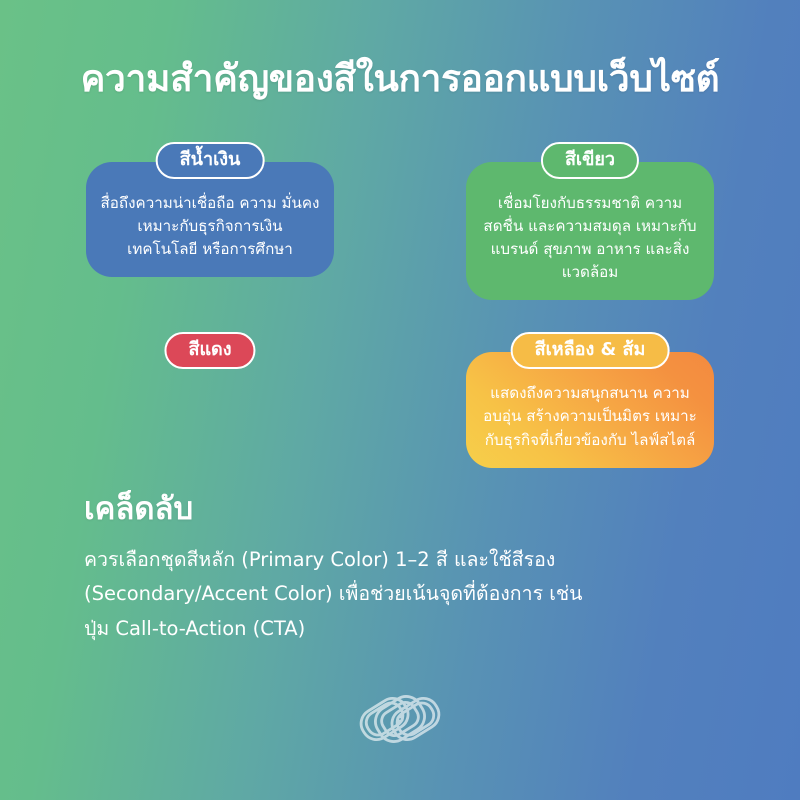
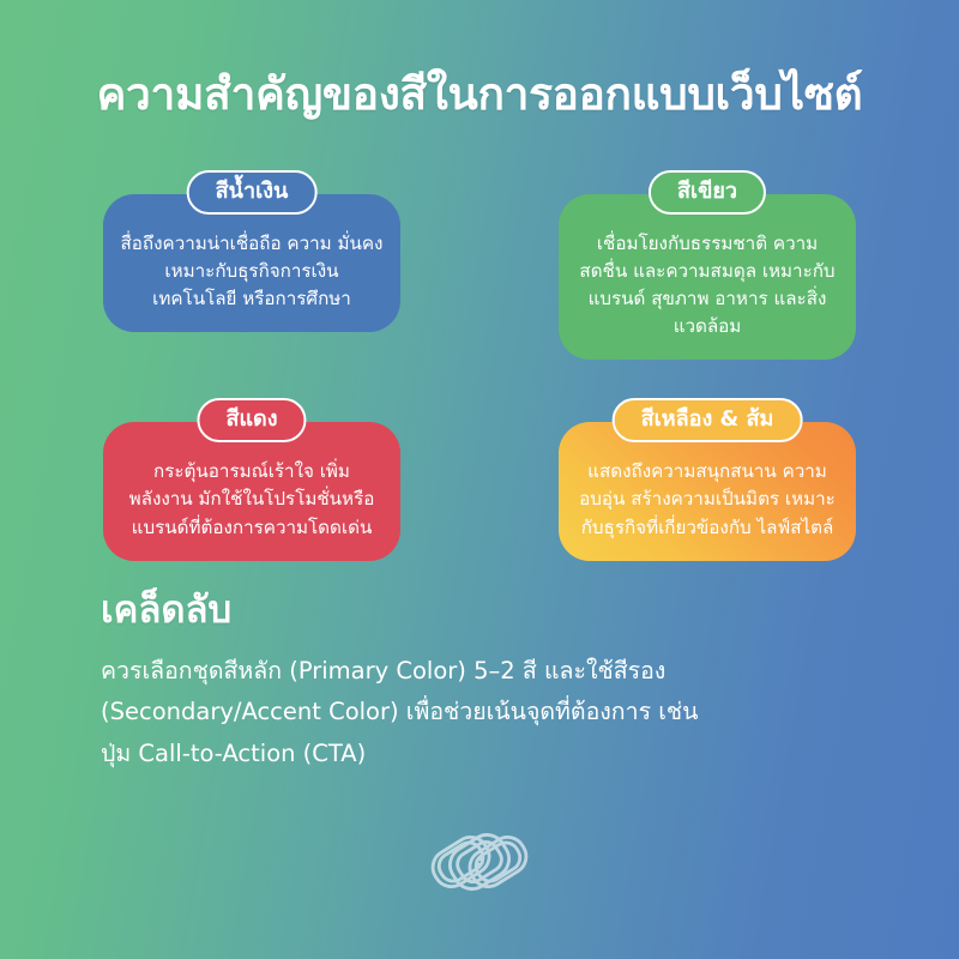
  ความสำคัญของสีในการออกแบบเว็บไซต์
  สีน้ำเงิน
  สื่อถึงความน่าเชื่อถือ ความ มั่นคง เหมาะกับธุรกิจการเงิน เทคโนโลยี หรือการศึกษา
  สีเขียว
  เชื่อมโยงกับธรรมชาติ ความสดชื่น และความสมดุล เหมาะกับแบรนด์ สุขภาพ อาหาร และสิ่งแวดล้อม
  สีแดง
+ กระตุ้นอารมณ์เร้าใจ เพิ่ม พลังงาน มักใช้ในโปรโมชั่นหรือ แบรนด์ที่ต้องการความโดดเด่น
  สีเหลือง & ส้ม
  แสดงถึงความสนุกสนาน ความ อบอุ่น สร้างความเป็นมิตร เหมาะกับธุรกิจที่เกี่ยวข้องกับ ไลฟ์สไตล์
  เคล็ดลับ
- ควรเลือกชุดสีหลัก (Primary Color) 1–2 สี และใช้สีรอง
+ ควรเลือกชุดสีหลัก (Primary Color) 5–2 สี และใช้สีรอง
  (Secondary/Accent Color) เพื่อช่วยเน้นจุดที่ต้องการ เช่น
  ปุ่ม Call-to-Action (CTA)
